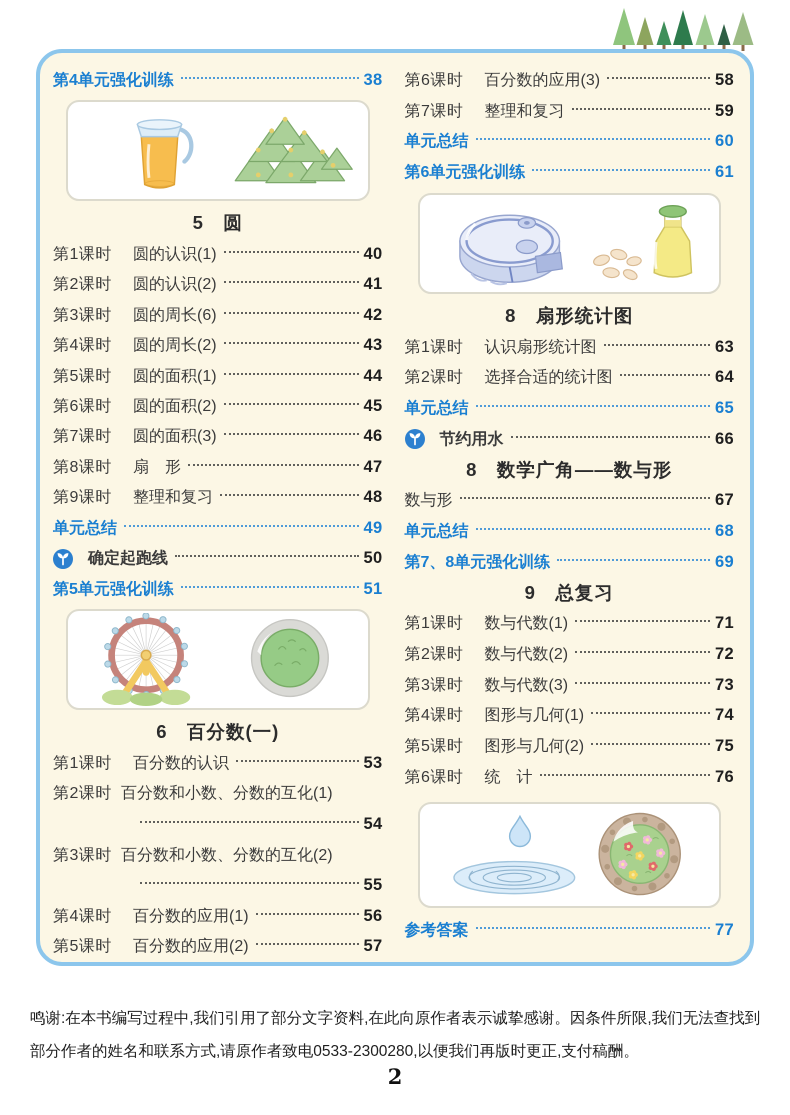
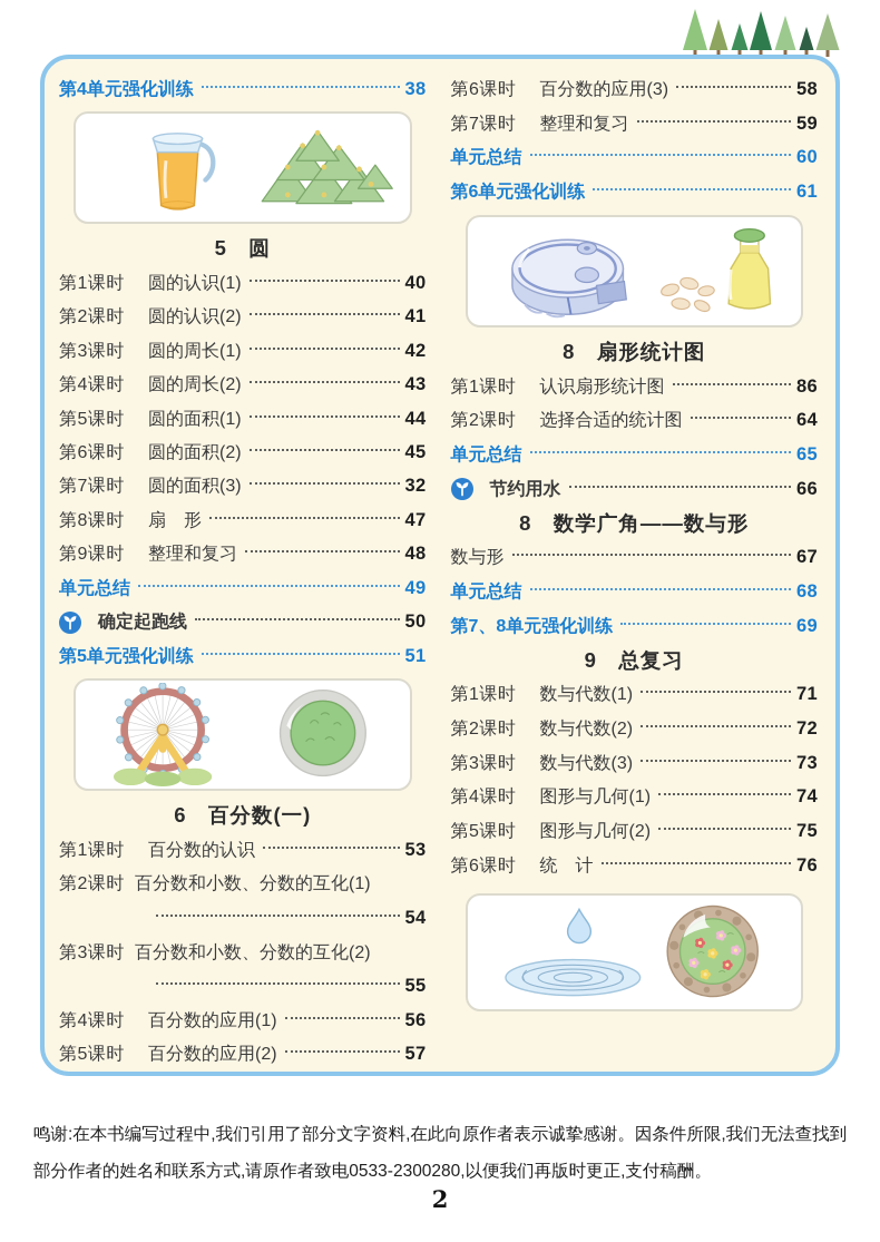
  第4单元强化训练
  38
  5 圆
  第1课时
  圆的认识(1)
  40
  第2课时
  圆的认识(2)
  41
  第3课时
- 圆的周长(6)
+ 圆的周长(1)
  42
  第4课时
  圆的周长(2)
  43
  第5课时
  圆的面积(1)
  44
  第6课时
  圆的面积(2)
  45
  第7课时
  圆的面积(3)
- 46
+ 32
  第8课时
  扇 形
  47
  第9课时
  整理和复习
  48
  单元总结
  49
  确定起跑线
  50
  第5单元强化训练
  51
  6 百分数(一)
  第1课时
  百分数的认识
  53
  第2课时
  百分数和小数、分数的互化(1)
  54
  第3课时
  百分数和小数、分数的互化(2)
  55
  第4课时
  百分数的应用(1)
  56
  第5课时
  百分数的应用(2)
  57
  第6课时
  百分数的应用(3)
  58
  第7课时
  整理和复习
  59
  单元总结
  60
  第6单元强化训练
  61
  8 扇形统计图
  第1课时
  认识扇形统计图
- 63
+ 86
  第2课时
  选择合适的统计图
  64
  单元总结
  65
  节约用水
  66
  8 数学广角——数与形
  数与形
  67
  单元总结
  68
  第7、8单元强化训练
  69
  9 总复习
  第1课时
  数与代数(1)
  71
  第2课时
  数与代数(2)
  72
  第3课时
  数与代数(3)
  73
  第4课时
  图形与几何(1)
  74
  第5课时
  图形与几何(2)
  75
  第6课时
  统 计
  76
- 参考答案
- 77
  鸣谢:在本书编写过程中,我们引用了部分文字资料,在此向原作者表示诚挚感谢。因条件所限,我们无法查找到
  部分作者的姓名和联系方式,请原作者致电0533-2300280,以便我们再版时更正,支付稿酬。
  2
